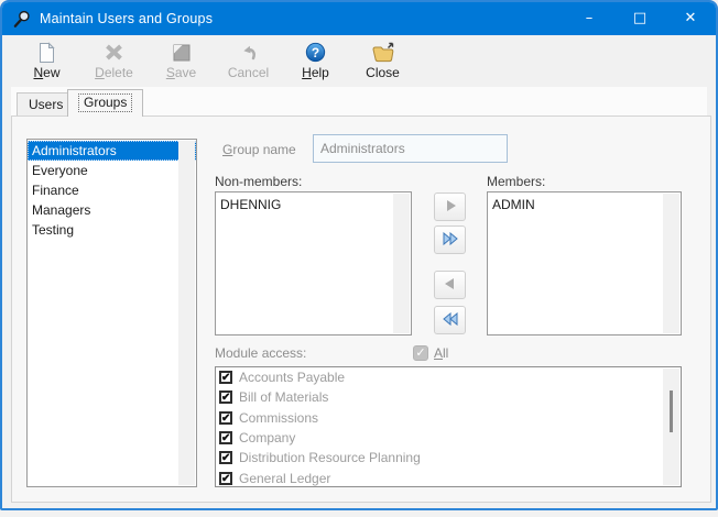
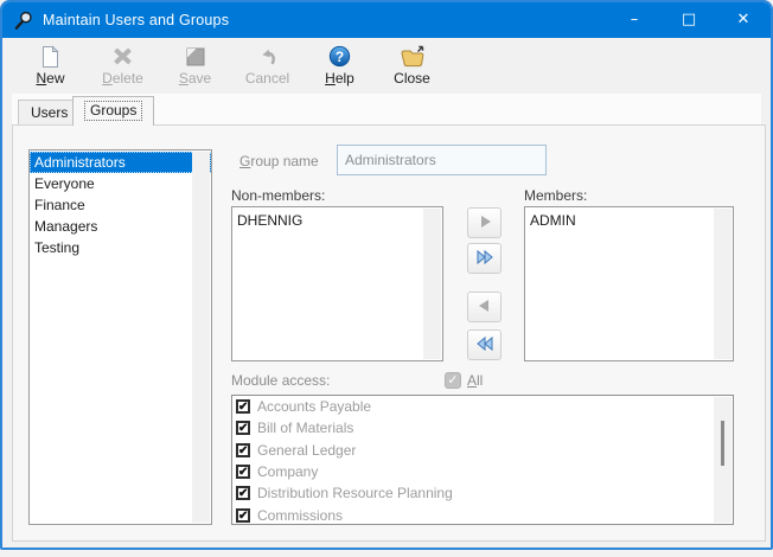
  Maintain Users and Groups
  –
  □
  ✕
  New
  Delete
  Save
  Cancel
  ?
  Help
  Close
  Users
  Groups
  Administrators
  Everyone
  Finance
  Managers
  Testing
  Group name
  Administrators
  Non-members:
  DHENNIG
  Members:
  ADMIN
  Module access:
  ✓
  All
  ✔
  Accounts Payable
  ✔
  Bill of Materials
  ✔
- Commissions
+ General Ledger
  ✔
  Company
  ✔
  Distribution Resource Planning
  ✔
- General Ledger
+ Commissions
